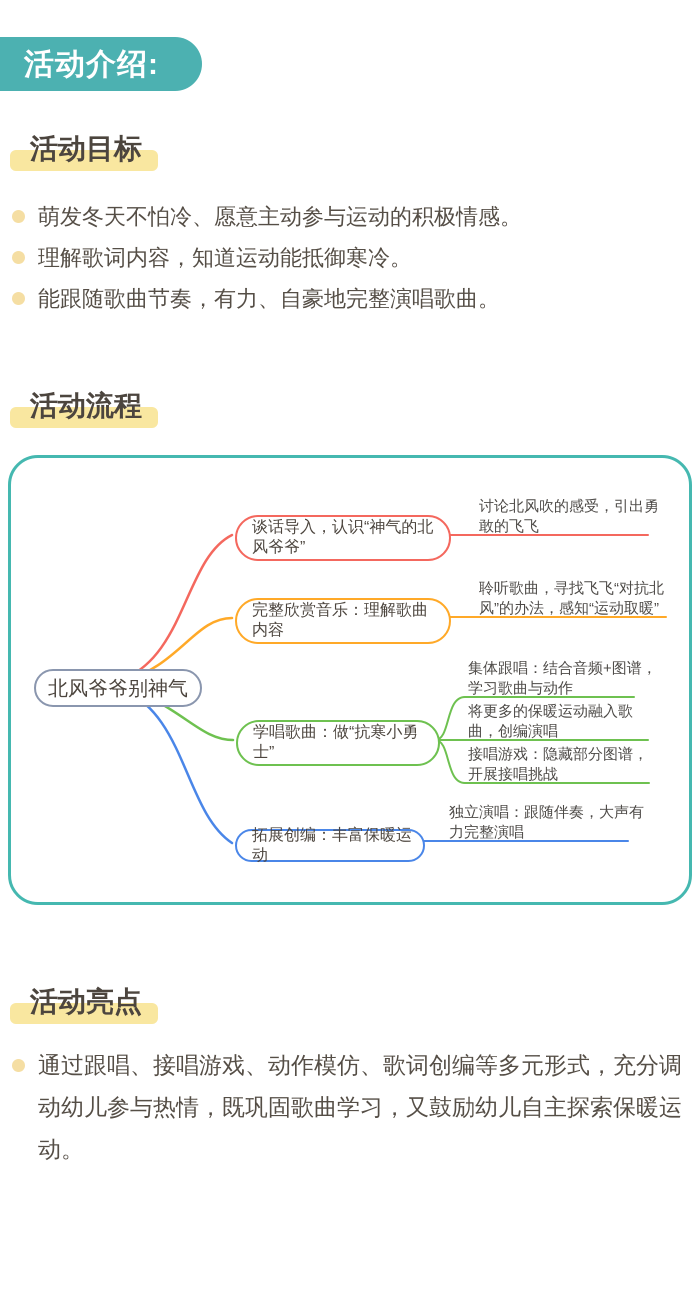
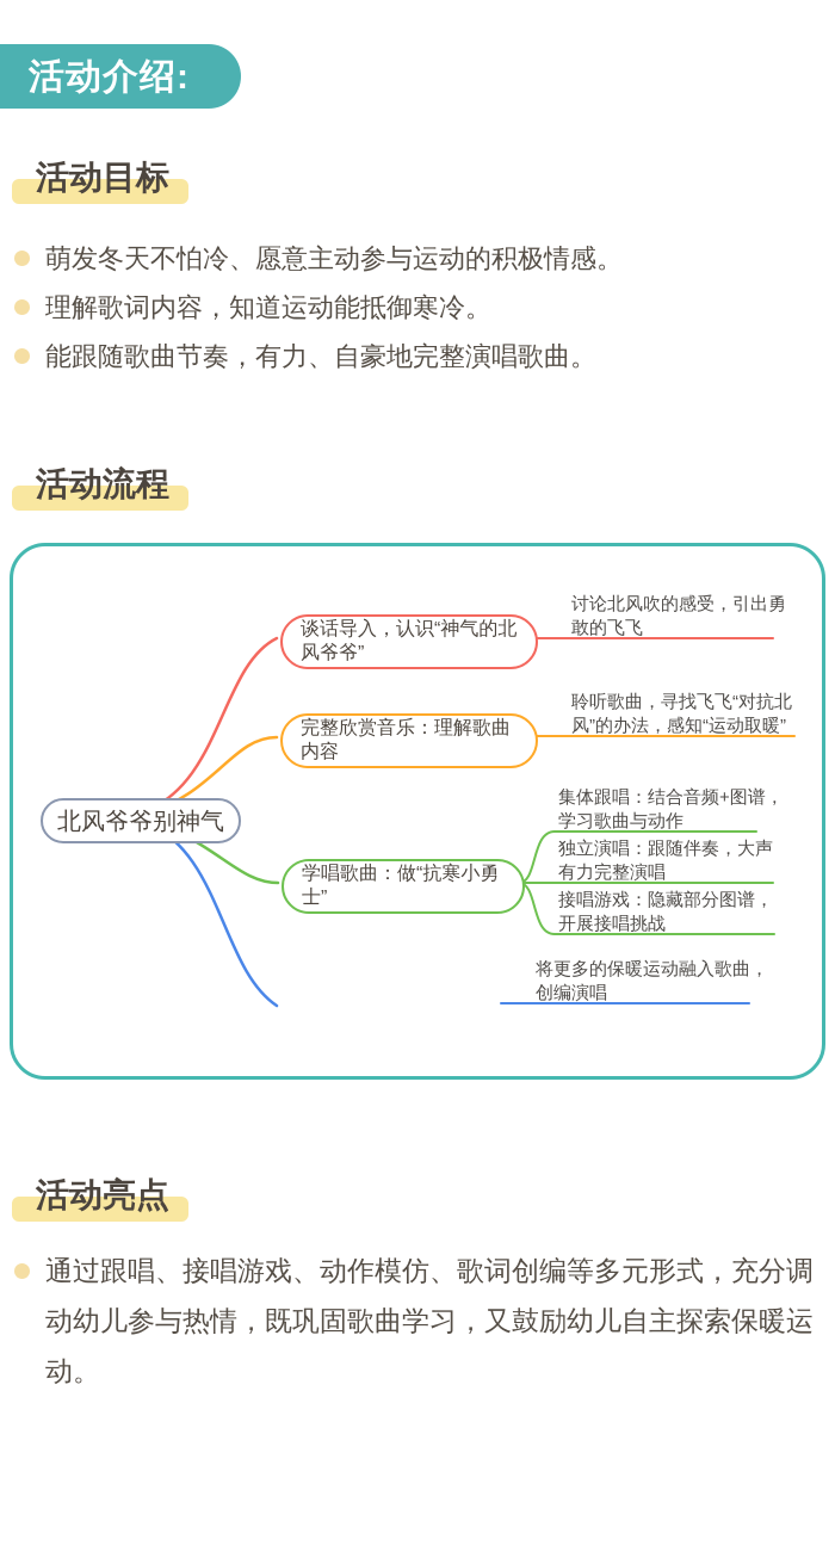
  活动介绍:
  活动目标
  萌发冬天不怕冷、愿意主动参与运动的积极情感。
  理解歌词内容，知道运动能抵御寒冷。
  能跟随歌曲节奏，有力、自豪地完整演唱歌曲。
  活动流程
  北风爷爷别神气
  谈话导入，认识“神气的北风爷爷”
  完整欣赏音乐：理解歌曲内容
  学唱歌曲：做“抗寒小勇士”
- 拓展创编：丰富保暖运动
  讨论北风吹的感受，引出勇敢的飞飞
  聆听歌曲，寻找飞飞“对抗北风”的办法，感知“运动取暖”
  集体跟唱：结合音频+图谱，学习歌曲与动作
- 将更多的保暖运动融入歌曲，创编演唱
+ 独立演唱：跟随伴奏，大声有力完整演唱
  接唱游戏：隐藏部分图谱，开展接唱挑战
- 独立演唱：跟随伴奏，大声有力完整演唱
+ 将更多的保暖运动融入歌曲，创编演唱
  活动亮点
  通过跟唱、接唱游戏、动作模仿、歌词创编等多元形式，充分调动幼儿参与热情，既巩固歌曲学习，又鼓励幼儿自主探索保暖运动。
